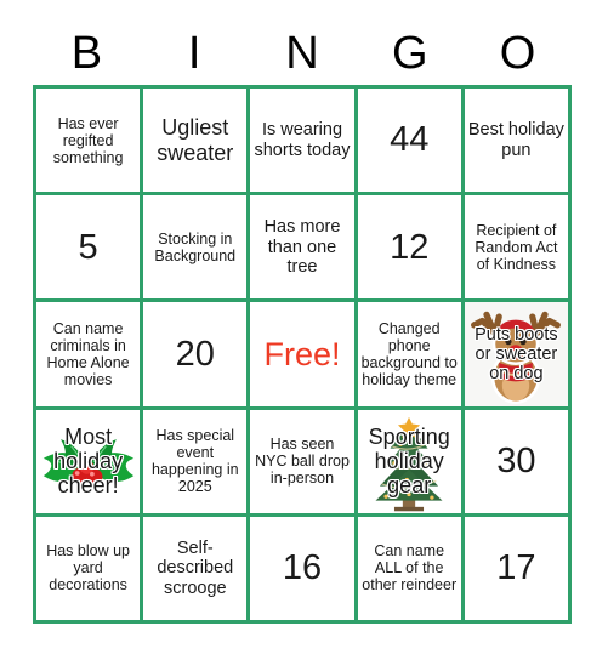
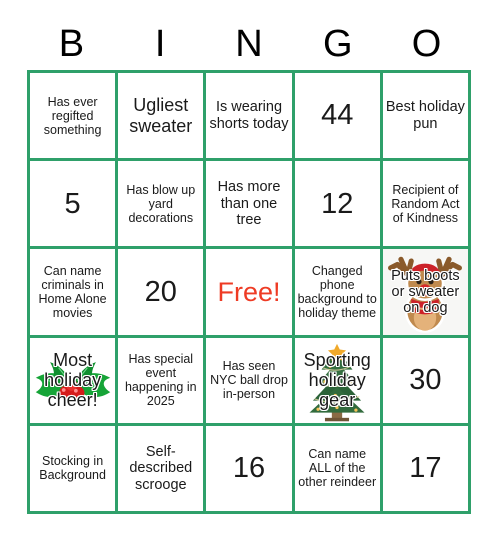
  B
  I
  N
  G
  O
  Has ever regifted something
  Ugliest sweater
  Is wearing shorts today
  44
  Best holiday pun
  5
- Stocking in Background
+ Has blow up yard decorations
  Has more than one tree
  12
  Recipient of Random Act of Kindness
  Can name criminals in Home Alone movies
  20
  Free!
  Changed phone background to holiday theme
  Puts boots or sweater on dog
  Most holiday cheer!
  Has special event happening in 2025
  Has seen NYC ball drop in-person
  Sporting holiday gear
  30
- Has blow up yard decorations
+ Stocking in Background
  Self-described scrooge
  16
  Can name ALL of the other reindeer
  17
